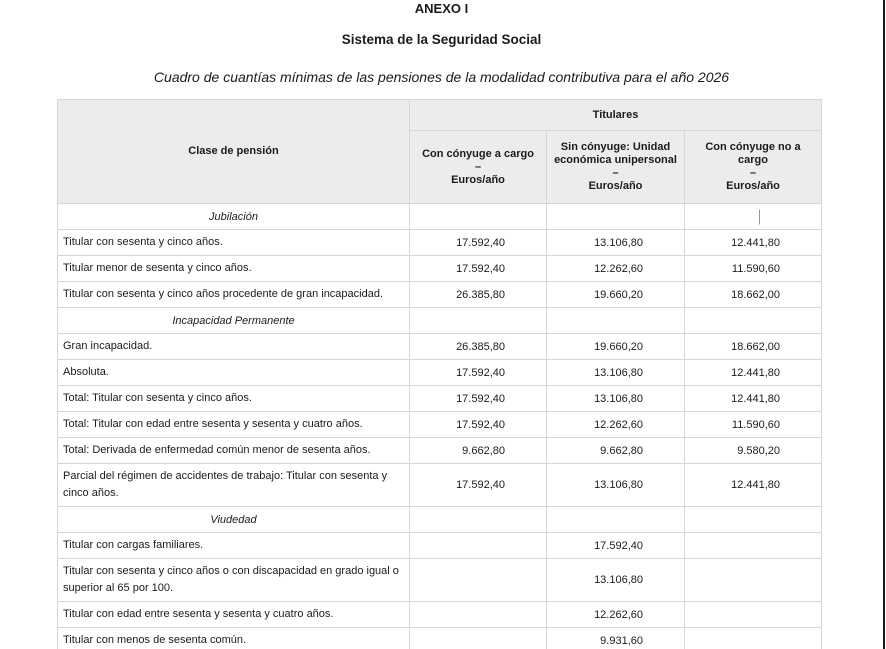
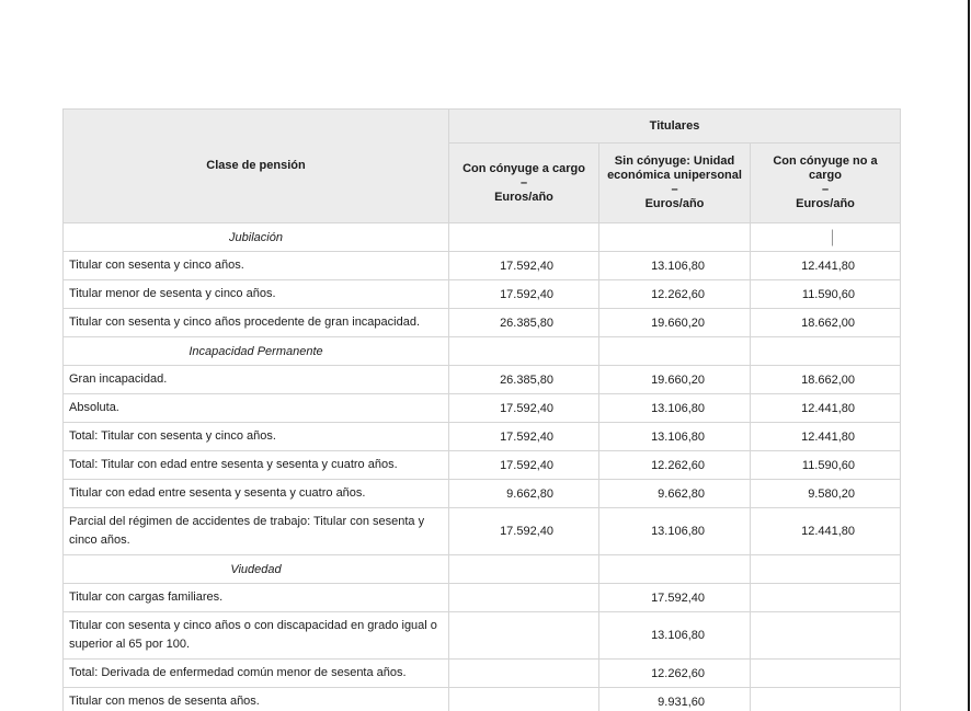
- ANEXO I
- Sistema de la Seguridad Social
- Cuadro de cuantías mínimas de las pensiones de la modalidad contributiva para el año 2026
  Clase de pensión	Titulares
  Con cónyuge a cargo – Euros/año	Sin cónyuge: Unidad económica unipersonal – Euros/año	Con cónyuge no a cargo – Euros/año
  Jubilación
  Titular con sesenta y cinco años.	17.592,40	13.106,80	12.441,80
  Titular menor de sesenta y cinco años.	17.592,40	12.262,60	11.590,60
  Titular con sesenta y cinco años procedente de gran incapacidad.	26.385,80	19.660,20	18.662,00
  Incapacidad Permanente
  Gran incapacidad.	26.385,80	19.660,20	18.662,00
  Absoluta.	17.592,40	13.106,80	12.441,80
  Total: Titular con sesenta y cinco años.	17.592,40	13.106,80	12.441,80
  Total: Titular con edad entre sesenta y sesenta y cuatro años.	17.592,40	12.262,60	11.590,60
- Total: Derivada de enfermedad común menor de sesenta años.	9.662,80	9.662,80	9.580,20
+ Titular con edad entre sesenta y sesenta y cuatro años.	9.662,80	9.662,80	9.580,20
  Parcial del régimen de accidentes de trabajo: Titular con sesenta y cinco años.	17.592,40	13.106,80	12.441,80
  Viudedad
  Titular con cargas familiares.		17.592,40
  Titular con sesenta y cinco años o con discapacidad en grado igual o superior al 65 por 100.		13.106,80
- Titular con edad entre sesenta y sesenta y cuatro años.		12.262,60
+ Total: Derivada de enfermedad común menor de sesenta años.		12.262,60
- Titular con menos de sesenta común.		9.931,60
+ Titular con menos de sesenta años.		9.931,60
